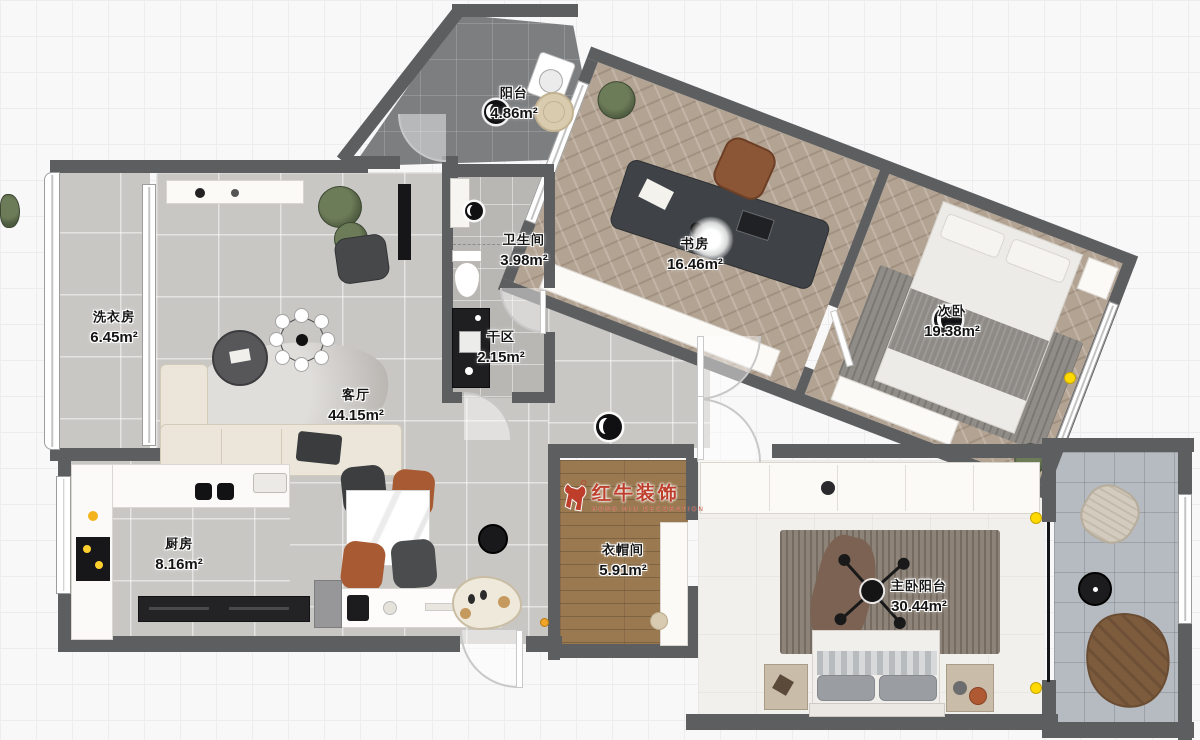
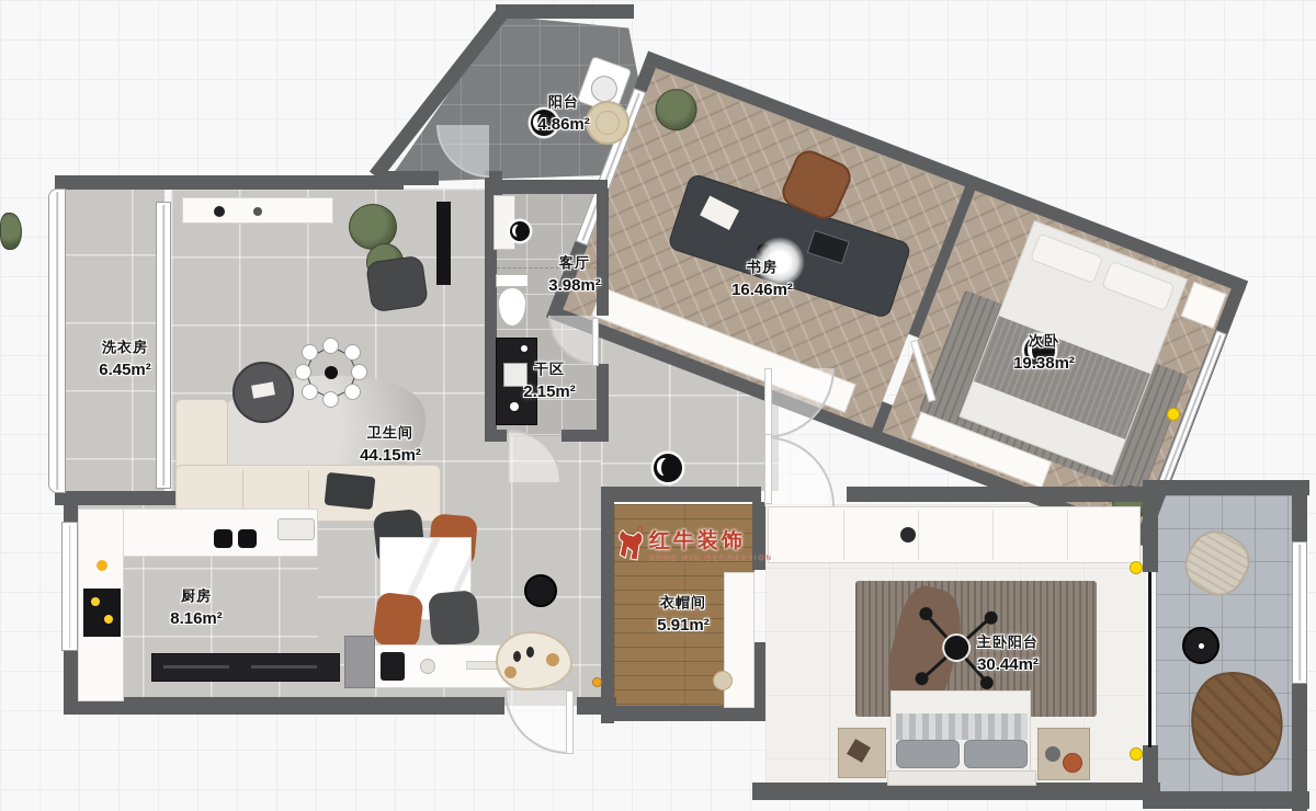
  阳台
  4.86m²
- 卫生间
+ 客厅
  3.98m²
  干区
  2.15m²
  书房
  16.46m²
  次卧
  19.38m²
  洗衣房
  6.45m²
- 客厅
+ 卫生间
  44.15m²
  厨房
  8.16m²
  衣帽间
  5.91m²
  主卧阳台
  30.44m²
  红牛装饰
